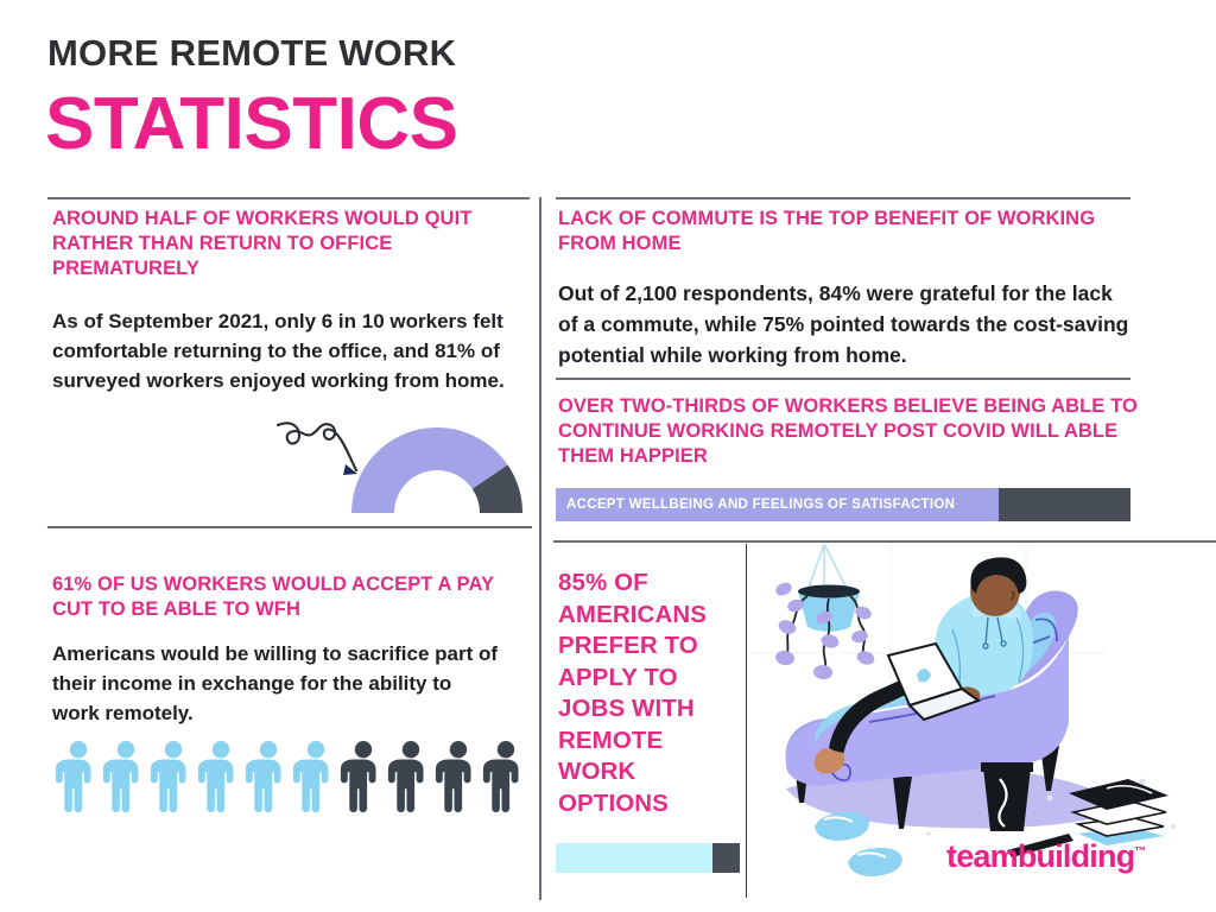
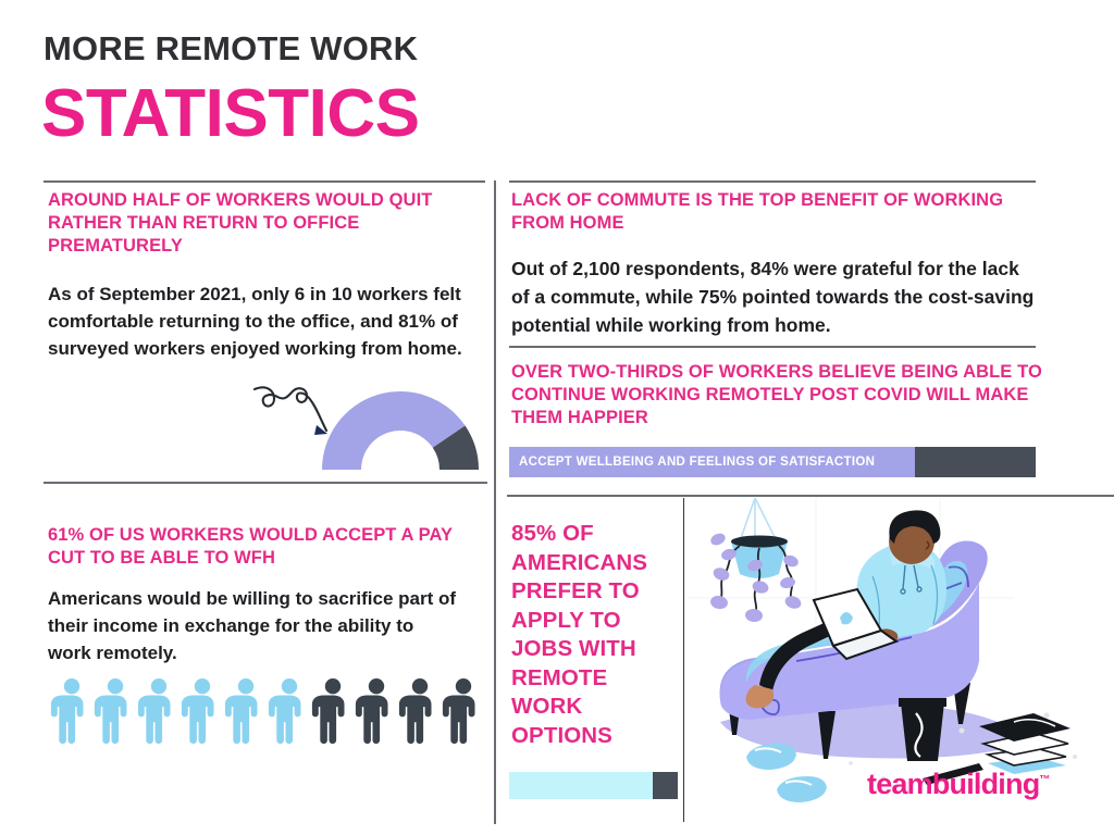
  MORE REMOTE WORK
  STATISTICS
  AROUND HALF OF WORKERS WOULD QUIT RATHER THAN RETURN TO OFFICE PREMATURELY
  As of September 2021, only 6 in 10 workers felt comfortable returning to the office, and 81% of surveyed workers enjoyed working from home.
  LACK OF COMMUTE IS THE TOP BENEFIT OF WORKING FROM HOME
  Out of 2,100 respondents, 84% were grateful for the lack of a commute, while 75% pointed towards the cost-saving potential while working from home.
- OVER TWO-THIRDS OF WORKERS BELIEVE BEING ABLE TO CONTINUE WORKING REMOTELY POST COVID WILL ABLE THEM HAPPIER
+ OVER TWO-THIRDS OF WORKERS BELIEVE BEING ABLE TO CONTINUE WORKING REMOTELY POST COVID WILL MAKE THEM HAPPIER
  ACCEPT WELLBEING AND FEELINGS OF SATISFACTION
  61% OF US WORKERS WOULD ACCEPT A PAY CUT TO BE ABLE TO WFH
  Americans would be willing to sacrifice part of their income in exchange for the ability to work remotely.
  85% OF AMERICANS PREFER TO APPLY TO JOBS WITH REMOTE WORK OPTIONS
  teambuilding™
